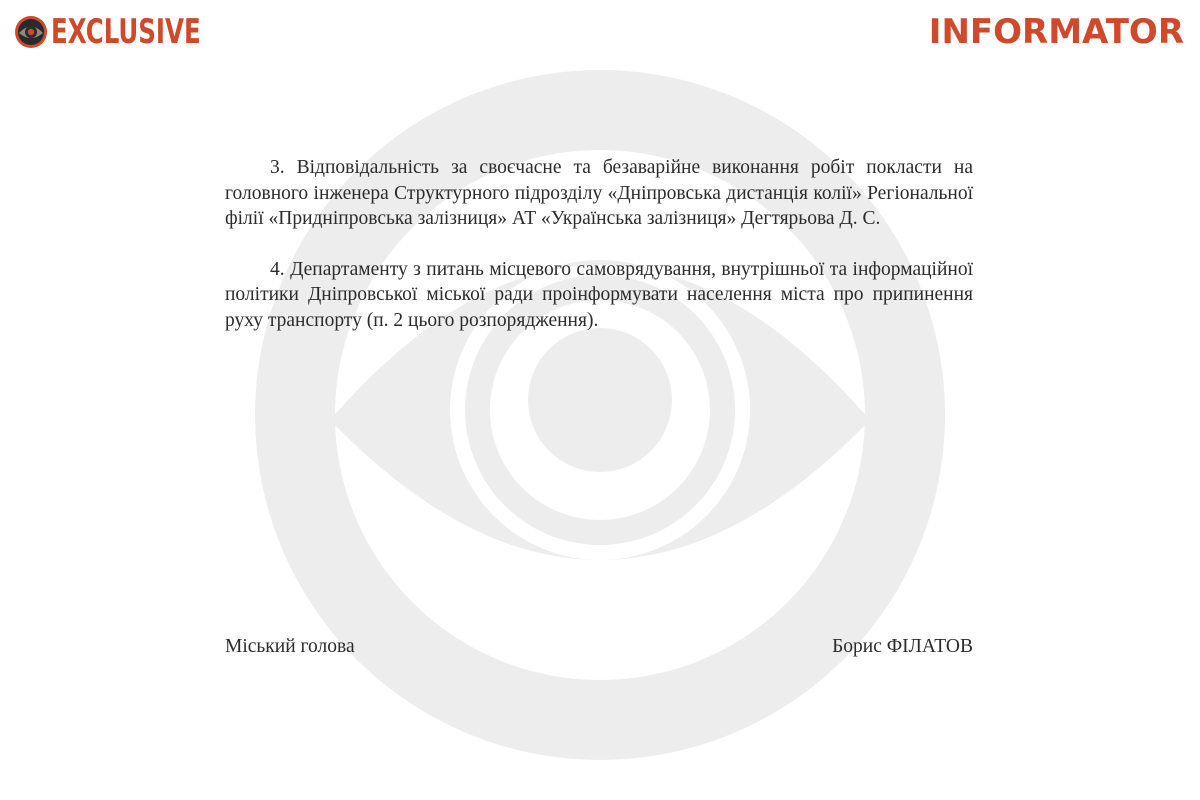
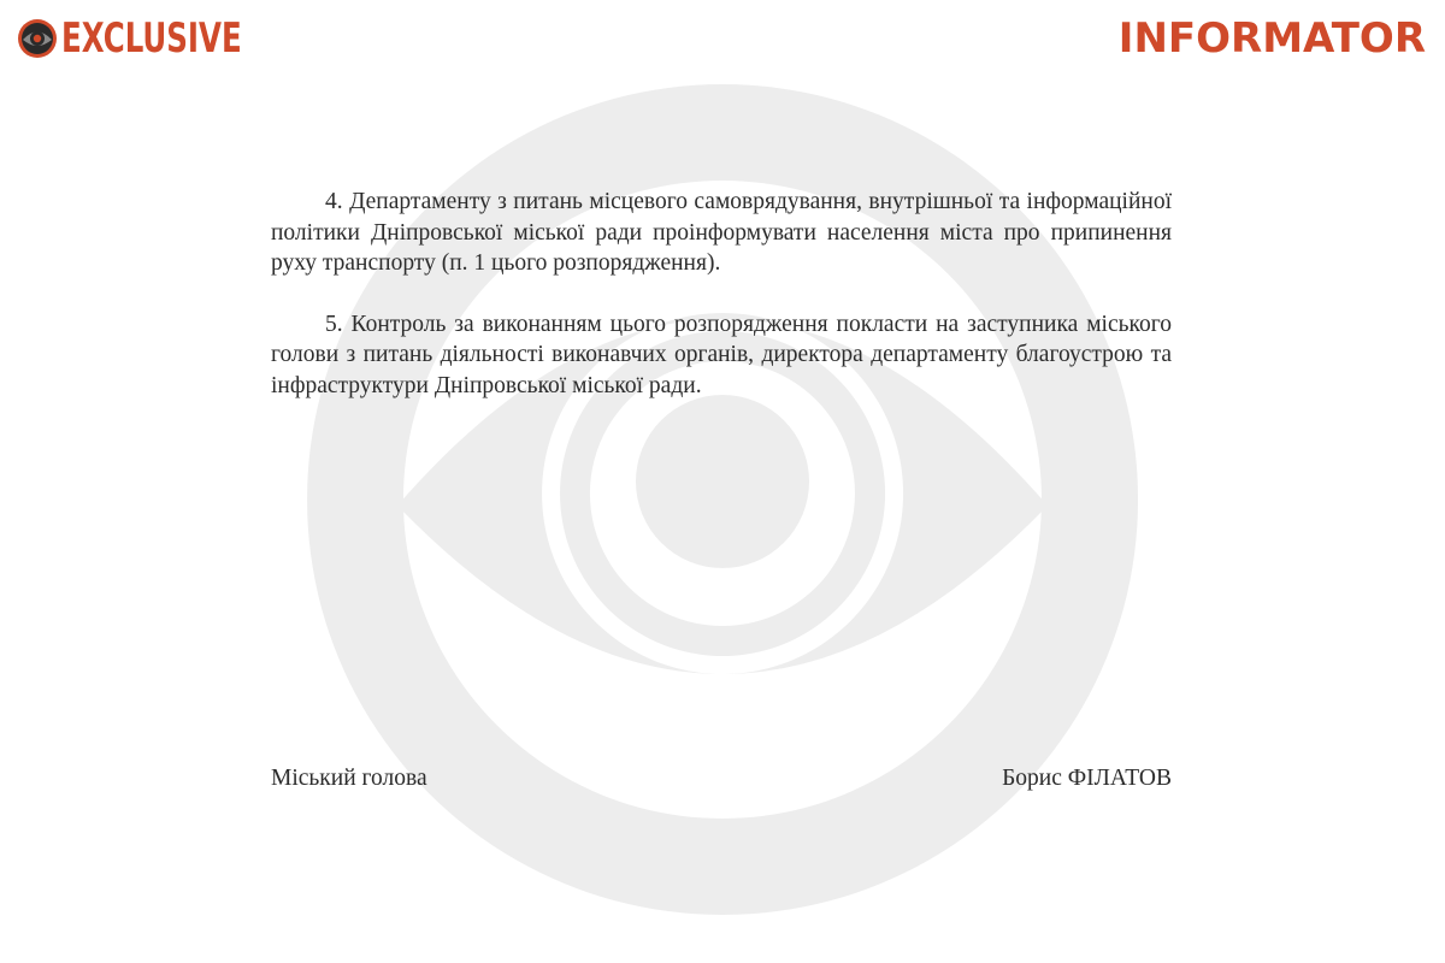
  EXCLUSIVE
  INFORMATOR
- 3. Відповідальність за своєчасне та безаварійне виконання робіт покласти на головного інженера Структурного підрозділу «Дніпровська дистанція колії» Регіональної філії «Придніпровська залізниця» АТ «Українська залізниця» Дегтярьова Д. С.
- 4. Департаменту з питань місцевого самоврядування, внутрішньої та інформаційної політики Дніпровської міської ради проінформувати населення міста про припинення руху транспорту (п. 2 цього розпорядження).
+ 4. Департаменту з питань місцевого самоврядування, внутрішньої та інформаційної політики Дніпровської міської ради проінформувати населення міста про припинення руху транспорту (п. 1 цього розпорядження).
+ 5. Контроль за виконанням цього розпорядження покласти на заступника міського голови з питань діяльності виконавчих органів, директора департаменту благоустрою та інфраструктури Дніпровської міської ради.
  Міський голова
  Борис ФІЛАТОВ
